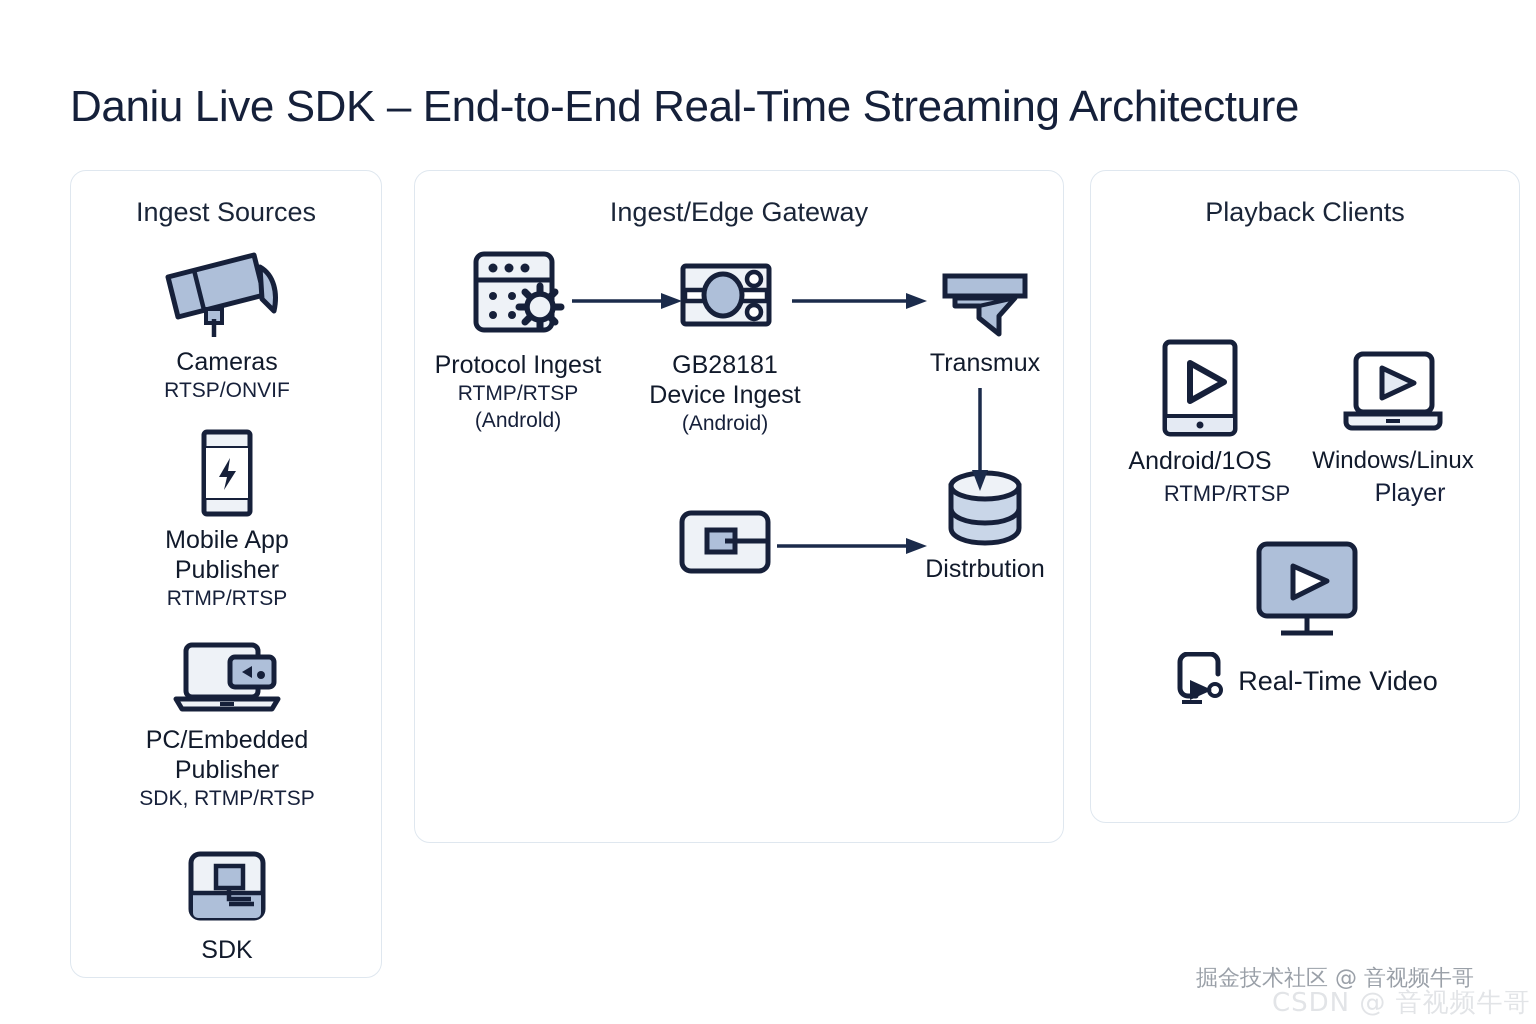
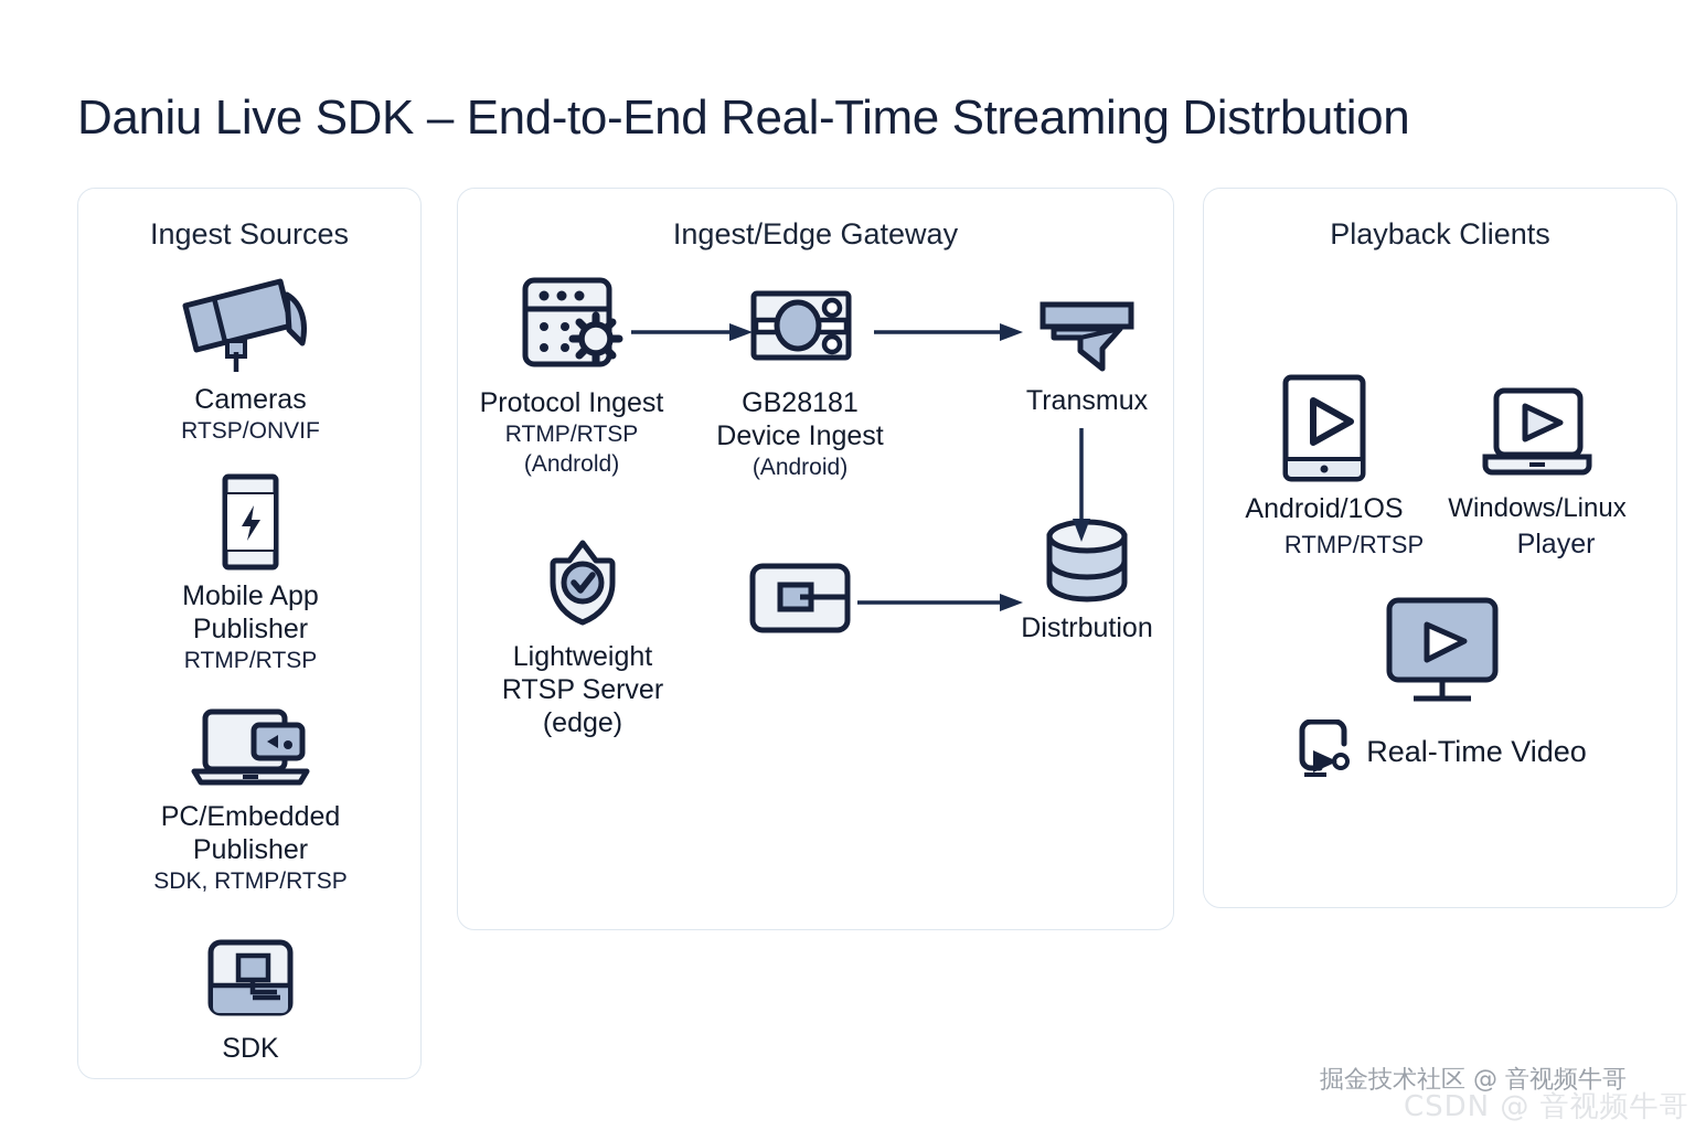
- Daniu Live SDK – End-to-End Real-Time Streaming Architecture
+ Daniu Live SDK – End-to-End Real-Time Streaming Distrbution
  Ingest Sources
  Cameras
  RTSP/ONVIF
  Mobile App
  Publisher
  RTMP/RTSP
  PC/Embedded
  Publisher
  SDK, RTMP/RTSP
  SDK
  Ingest/Edge Gateway
  Protocol Ingest
  RTMP/RTSP
  (Androld)
  GB28181
  Device Ingest
  (Android)
  Transmux
+ Lightweight
+ RTSP Server
+ (edge)
  Distrbution
  Playback Clients
  Android/1OS
  RTMP/RTSP
  Windows/Linux
  Player
  Real-Time Video
  掘金技术社区 @ 音视频牛哥
  CSDN @ 音视频牛哥
